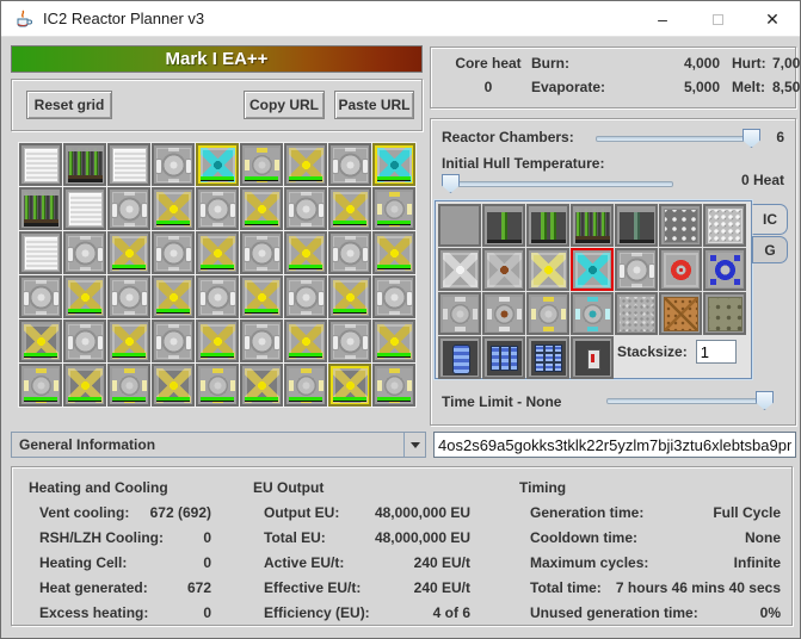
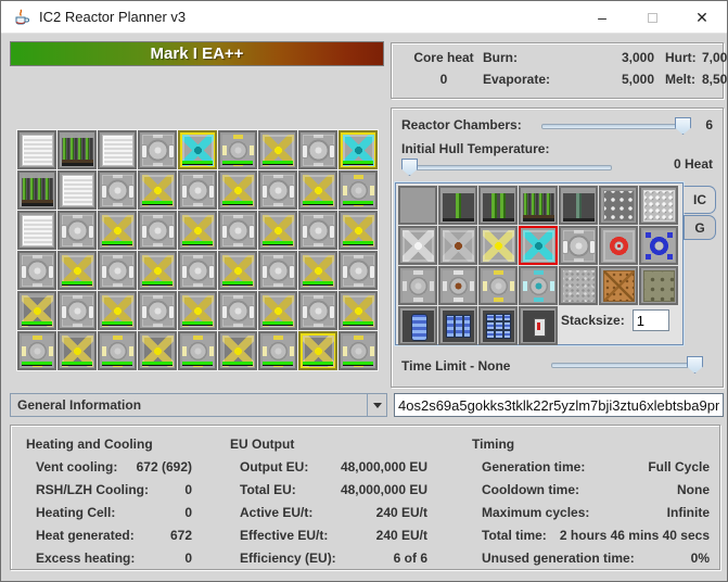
  IC2 Reactor Planner v3
  –
  ✕
  Mark I EA++
- Reset grid
- Copy URL
- Paste URL
  Core heat
  Burn:
- 4,000
+ 3,000
  Hurt:
  7,00
  0
  Evaporate:
  5,000
  Melt:
  8,50
  Reactor Chambers:
  6
  Initial Hull Temperature:
  0 Heat
  Stacksize:
  1
  IC
  G
  Time Limit - None
  General Information
  4os2s69a5gokks3tklk22r5yzlm7bji3ztu6xlebtsba9p
  Heating and Cooling
  Vent cooling:
  672 (692)
  RSH/LZH Cooling:
  0
  Heating Cell:
  0
  Heat generated:
  672
  Excess heating:
  0
  EU Output
  Output EU:
  48,000,000 EU
  Total EU:
  48,000,000 EU
  Active EU/t:
  240 EU/t
  Effective EU/t:
  240 EU/t
  Efficiency (EU):
- 4 of 6
+ 6 of 6
  Timing
  Generation time:
  Full Cycle
  Cooldown time:
  None
  Maximum cycles:
  Infinite
  Total time:
- 7 hours 46 mins 40 secs
+ 2 hours 46 mins 40 secs
  Unused generation time:
  0%
